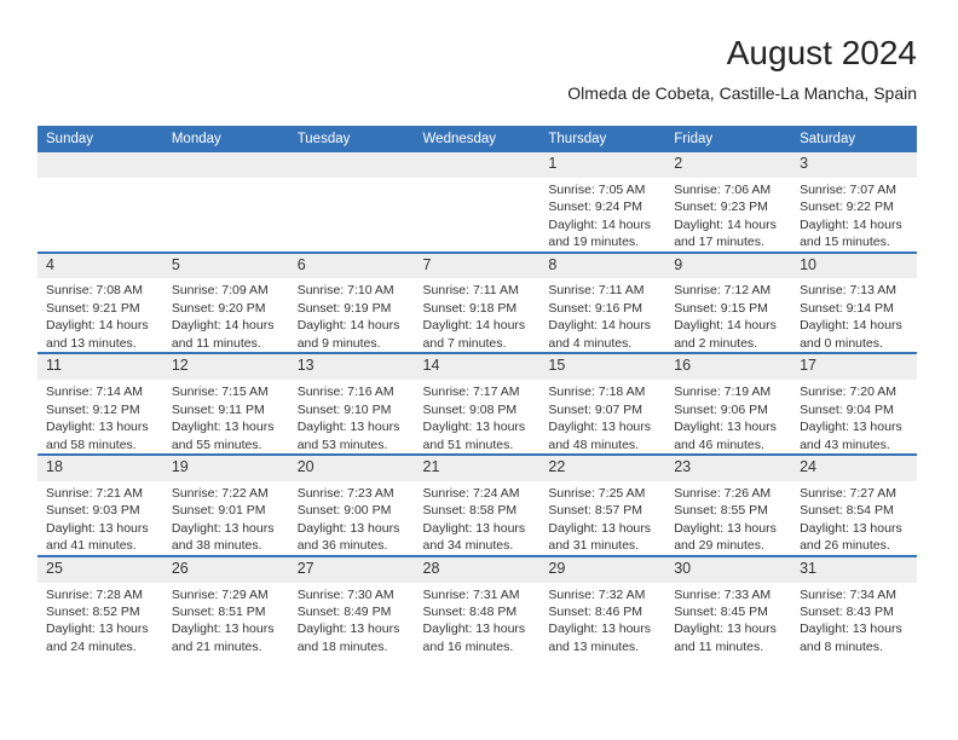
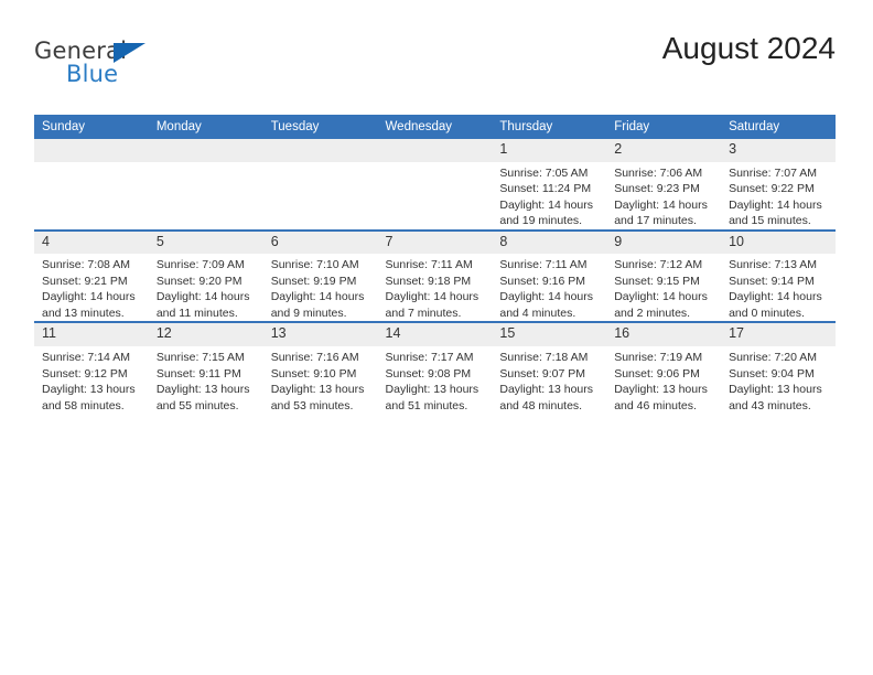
+ General
+ Blue
  August 2024
- Olmeda de Cobeta, Castille-La Mancha, Spain
  Sunday	Monday	Tuesday	Wednesday	Thursday	Friday	Saturday
- 				1Sunrise: 7:05 AMSunset: 9:24 PMDaylight: 14 hoursand 19 minutes.	2Sunrise: 7:06 AMSunset: 9:23 PMDaylight: 14 hoursand 17 minutes.	3Sunrise: 7:07 AMSunset: 9:22 PMDaylight: 14 hoursand 15 minutes.
+ 				1Sunrise: 7:05 AMSunset: 11:24 PMDaylight: 14 hoursand 19 minutes.	2Sunrise: 7:06 AMSunset: 9:23 PMDaylight: 14 hoursand 17 minutes.	3Sunrise: 7:07 AMSunset: 9:22 PMDaylight: 14 hoursand 15 minutes.
  4Sunrise: 7:08 AMSunset: 9:21 PMDaylight: 14 hoursand 13 minutes.	5Sunrise: 7:09 AMSunset: 9:20 PMDaylight: 14 hoursand 11 minutes.	6Sunrise: 7:10 AMSunset: 9:19 PMDaylight: 14 hoursand 9 minutes.	7Sunrise: 7:11 AMSunset: 9:18 PMDaylight: 14 hoursand 7 minutes.	8Sunrise: 7:11 AMSunset: 9:16 PMDaylight: 14 hoursand 4 minutes.	9Sunrise: 7:12 AMSunset: 9:15 PMDaylight: 14 hoursand 2 minutes.	10Sunrise: 7:13 AMSunset: 9:14 PMDaylight: 14 hoursand 0 minutes.
  11Sunrise: 7:14 AMSunset: 9:12 PMDaylight: 13 hoursand 58 minutes.	12Sunrise: 7:15 AMSunset: 9:11 PMDaylight: 13 hoursand 55 minutes.	13Sunrise: 7:16 AMSunset: 9:10 PMDaylight: 13 hoursand 53 minutes.	14Sunrise: 7:17 AMSunset: 9:08 PMDaylight: 13 hoursand 51 minutes.	15Sunrise: 7:18 AMSunset: 9:07 PMDaylight: 13 hoursand 48 minutes.	16Sunrise: 7:19 AMSunset: 9:06 PMDaylight: 13 hoursand 46 minutes.	17Sunrise: 7:20 AMSunset: 9:04 PMDaylight: 13 hoursand 43 minutes.
- 18Sunrise: 7:21 AMSunset: 9:03 PMDaylight: 13 hoursand 41 minutes.	19Sunrise: 7:22 AMSunset: 9:01 PMDaylight: 13 hoursand 38 minutes.	20Sunrise: 7:23 AMSunset: 9:00 PMDaylight: 13 hoursand 36 minutes.	21Sunrise: 7:24 AMSunset: 8:58 PMDaylight: 13 hoursand 34 minutes.	22Sunrise: 7:25 AMSunset: 8:57 PMDaylight: 13 hoursand 31 minutes.	23Sunrise: 7:26 AMSunset: 8:55 PMDaylight: 13 hoursand 29 minutes.	24Sunrise: 7:27 AMSunset: 8:54 PMDaylight: 13 hoursand 26 minutes.
- 25Sunrise: 7:28 AMSunset: 8:52 PMDaylight: 13 hoursand 24 minutes.	26Sunrise: 7:29 AMSunset: 8:51 PMDaylight: 13 hoursand 21 minutes.	27Sunrise: 7:30 AMSunset: 8:49 PMDaylight: 13 hoursand 18 minutes.	28Sunrise: 7:31 AMSunset: 8:48 PMDaylight: 13 hoursand 16 minutes.	29Sunrise: 7:32 AMSunset: 8:46 PMDaylight: 13 hoursand 13 minutes.	30Sunrise: 7:33 AMSunset: 8:45 PMDaylight: 13 hoursand 11 minutes.	31Sunrise: 7:34 AMSunset: 8:43 PMDaylight: 13 hoursand 8 minutes.
